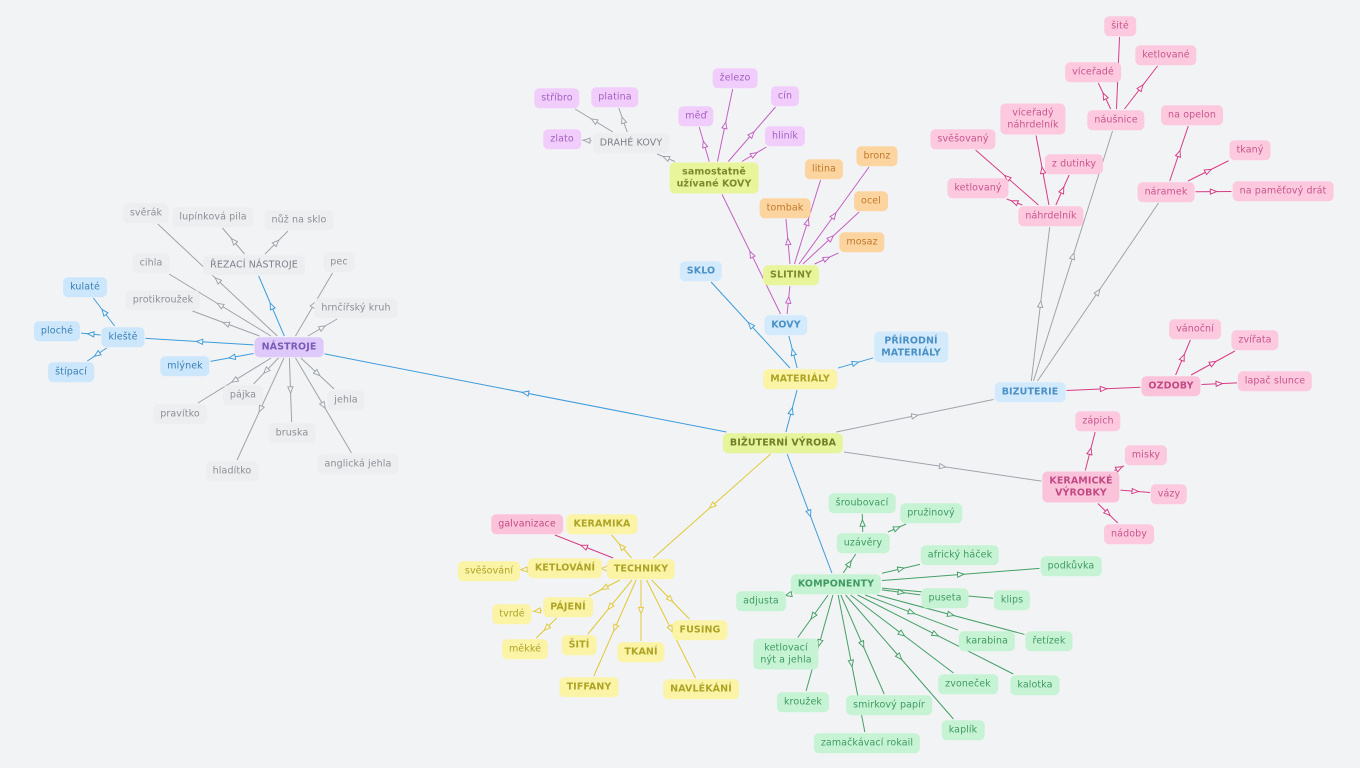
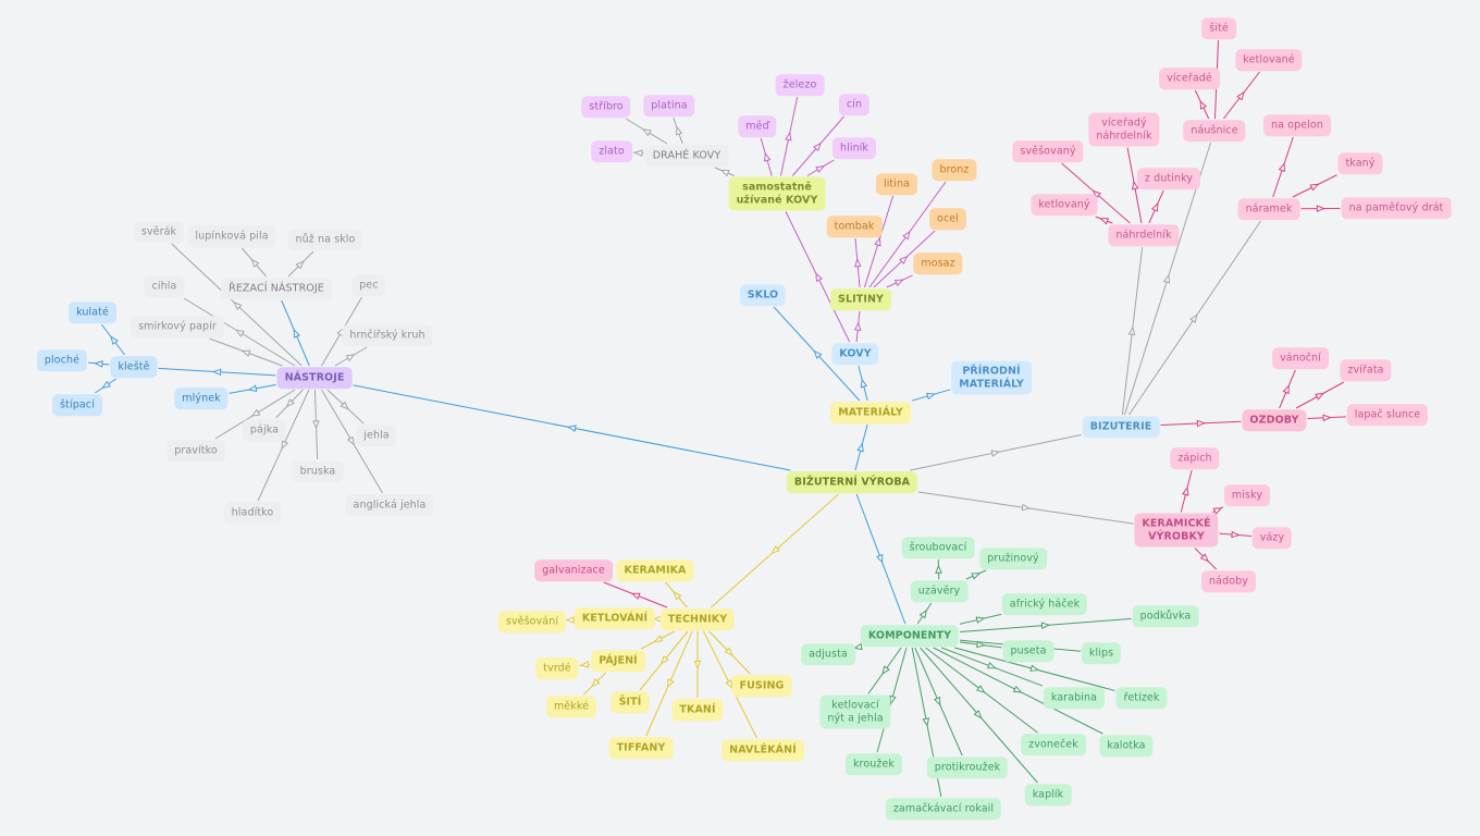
  BIŽUTERNÍ VÝROBA
  NÁSTROJE
  ŘEZACÍ NÁSTROJE
  svěrák
  lupínková pila
  nůž na sklo
  pec
  hrnčířský kruh
  cihla
- protikroužek
+ smirkový papír
  kleště
  kulaté
  ploché
  štípací
  mlýnek
  pravítko
  pájka
  bruska
  hladítko
  jehla
  anglická jehla
  MATERIÁLY
  PŘÍRODNÍ
  MATERIÁLY
  KOVY
  SKLO
  SLITINY
  samostatně
  užívané KOVY
  DRAHÉ KOVY
  stříbro
  platina
  zlato
  měď
  železo
  cín
  hliník
  litina
  bronz
  ocel
  mosaz
  tombak
  BIZUTERIE
  náhrdelník
  svěšovaný
  ketlovaný
  víceřadý
  náhrdelník
  z dutinky
  náušnice
  šité
  víceřadé
  ketlované
  náramek
  na opelon
  tkaný
  na paměťový drát
  OZDOBY
  vánoční
  zvířata
  lapač slunce
  KERAMICKÉ
  VÝROBKY
  zápich
  misky
  vázy
  nádoby
  TECHNIKY
  KERAMIKA
  galvanizace
  KETLOVÁNÍ
  svěšování
  PÁJENÍ
  tvrdé
  měkké
  ŠITÍ
  TIFFANY
  TKANÍ
  NAVLÉKÁNÍ
  FUSING
  KOMPONENTY
  uzávěry
  šroubovací
  pružinový
  africký háček
  podkůvka
  klips
  puseta
  adjusta
  karabina
  řetízek
  zvoneček
  kalotka
  kaplík
  ketlovací
  nýt a jehla
  kroužek
- smirkový papír
+ protikroužek
  zamačkávací rokail
